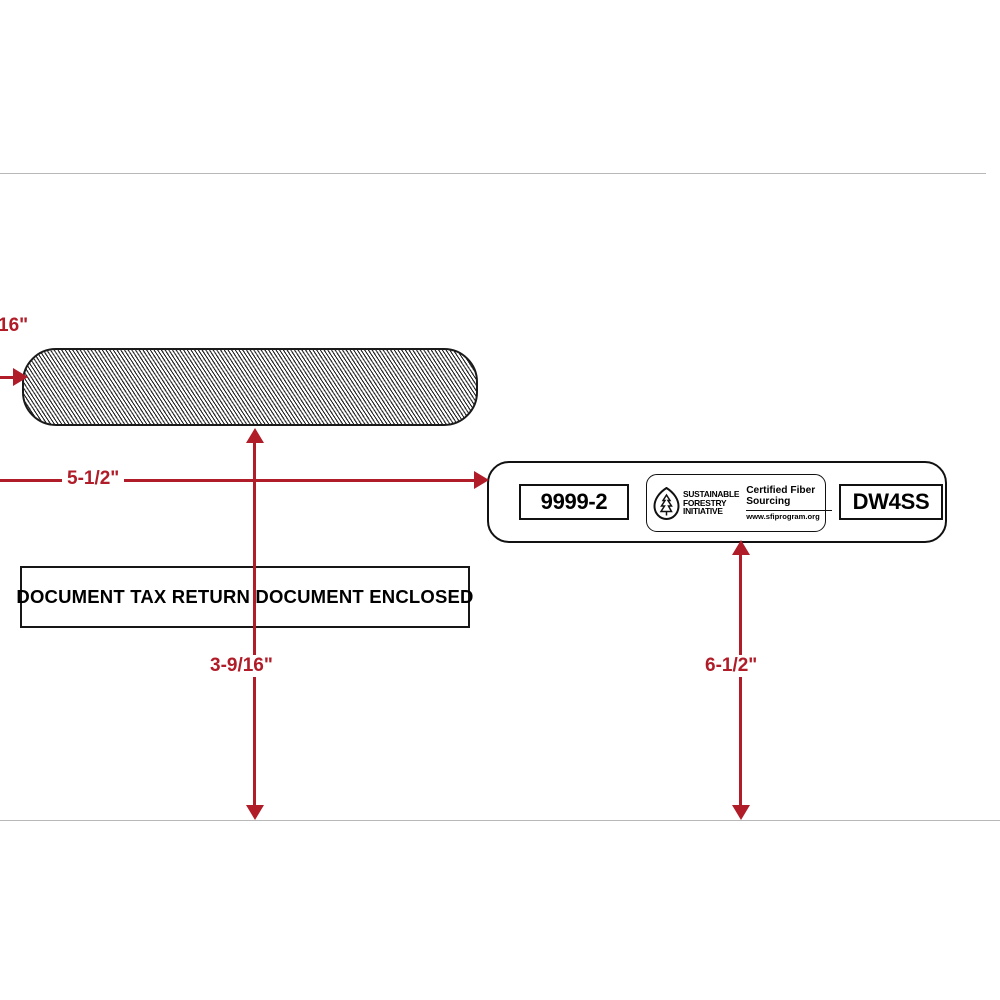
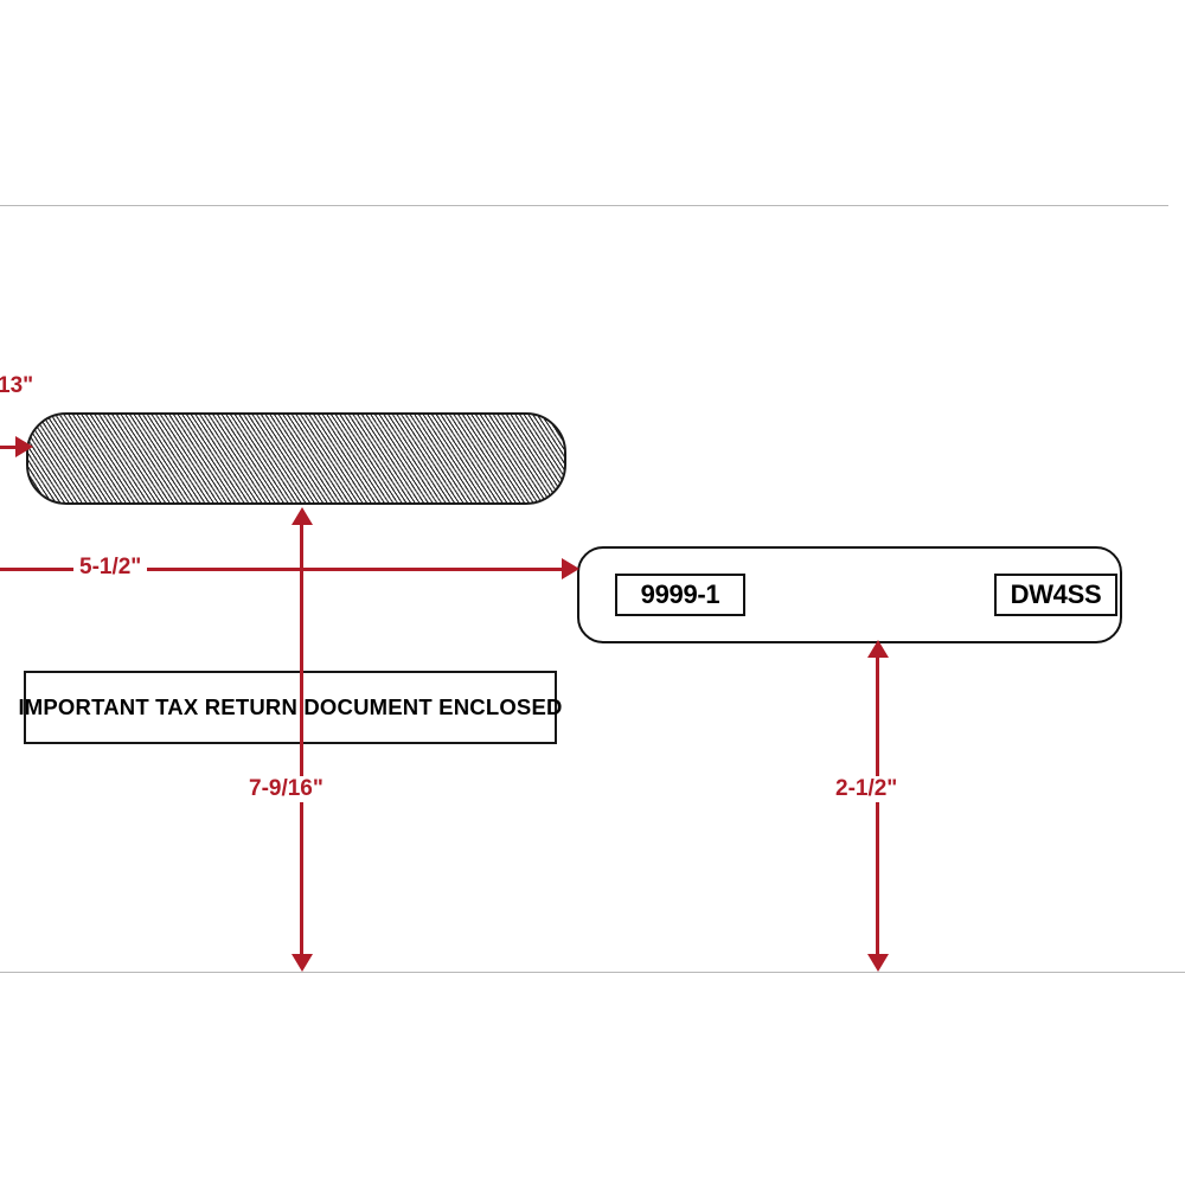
- DOCUMENT TAX RETURN DOCUMENT ENCLOSED
+ IMPORTANT TAX RETURN DOCUMENT ENCLOSED
- 9999-2
+ 9999-1
- SUSTAINABLE
- FORESTRY
- INITIATIVE
- Certified Fiber
- Sourcing
- www.sfiprogram.org
  DW4SS
- 16"
+ 13"
  5-1/2"
- 3-9/16"
+ 7-9/16"
- 6-1/2"
+ 2-1/2"
